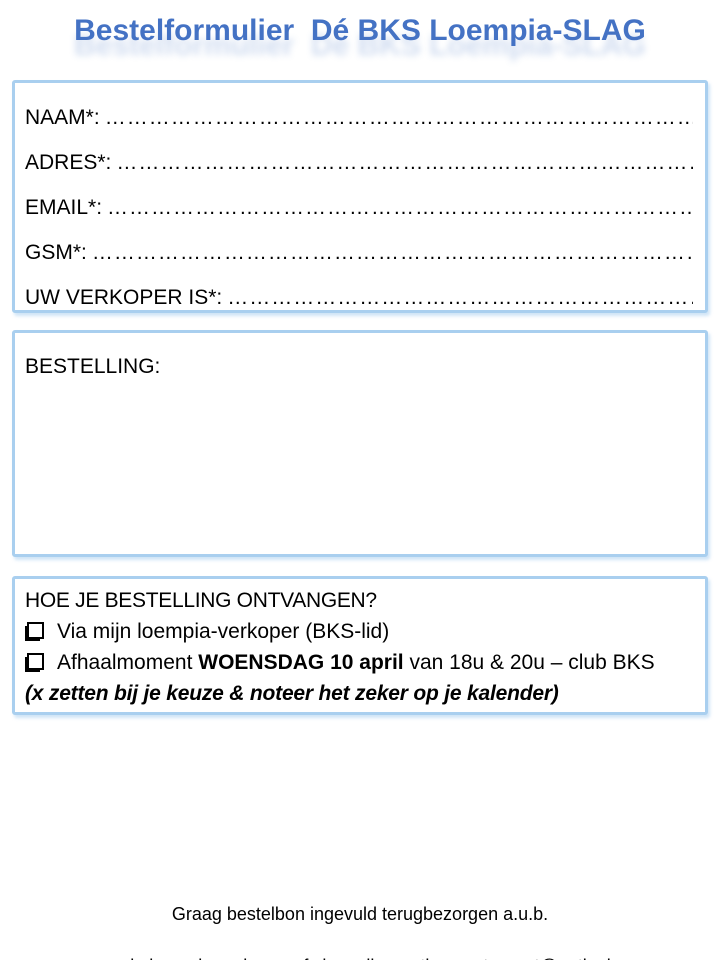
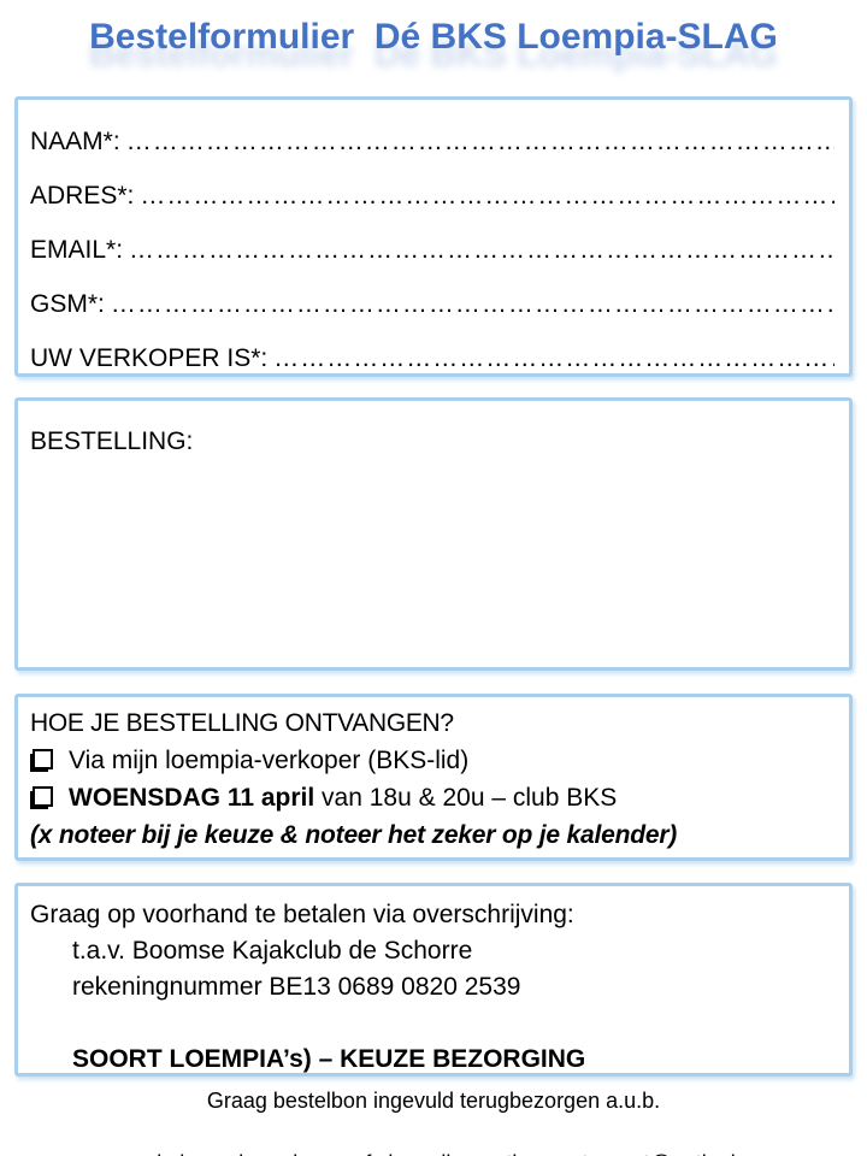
  Bestelformulier Dé BKS Loempia-SLAG
  NAAM*:
  ADRES*:
  EMAIL*:
  GSM*:
  UW VERKOPER IS*:
  BESTELLING:
  HOE JE BESTELLING ONTVANGEN?
  Via mijn loempia-verkoper (BKS-lid)
- Afhaalmoment
- WOENSDAG 10 april
+ WOENSDAG 11 april
  van 18u & 20u – club BKS
- (x zetten bij je keuze & noteer het zeker op je kalender)
+ (x noteer bij je keuze & noteer het zeker op je kalender)
+ Graag op voorhand te betalen via overschrijving:
+ t.a.v. Boomse Kajakclub de Schorre
+ rekeningnummer BE13 0689 0820 2539
+ SOORT LOEMPIA’s) – KEUZE BEZORGING
  Graag bestelbon ingevuld terugbezorgen a.u.b.
